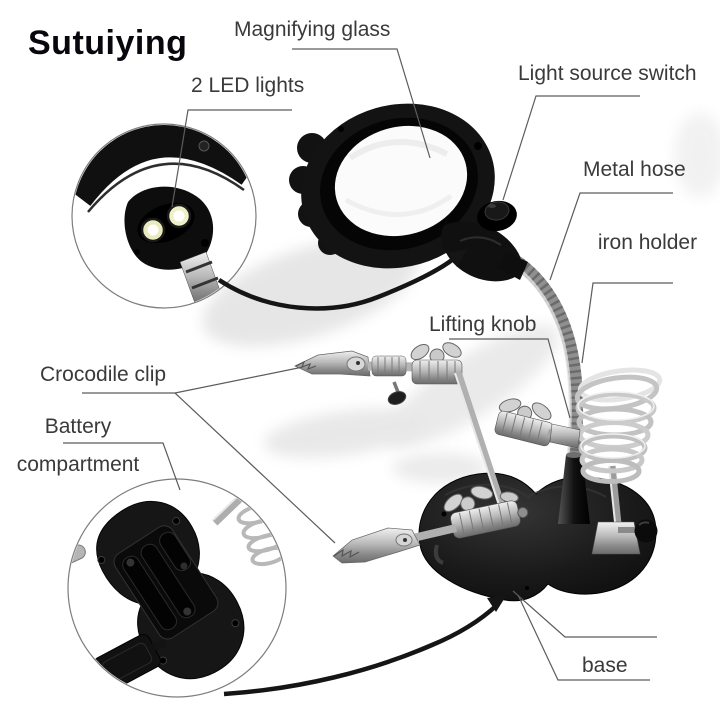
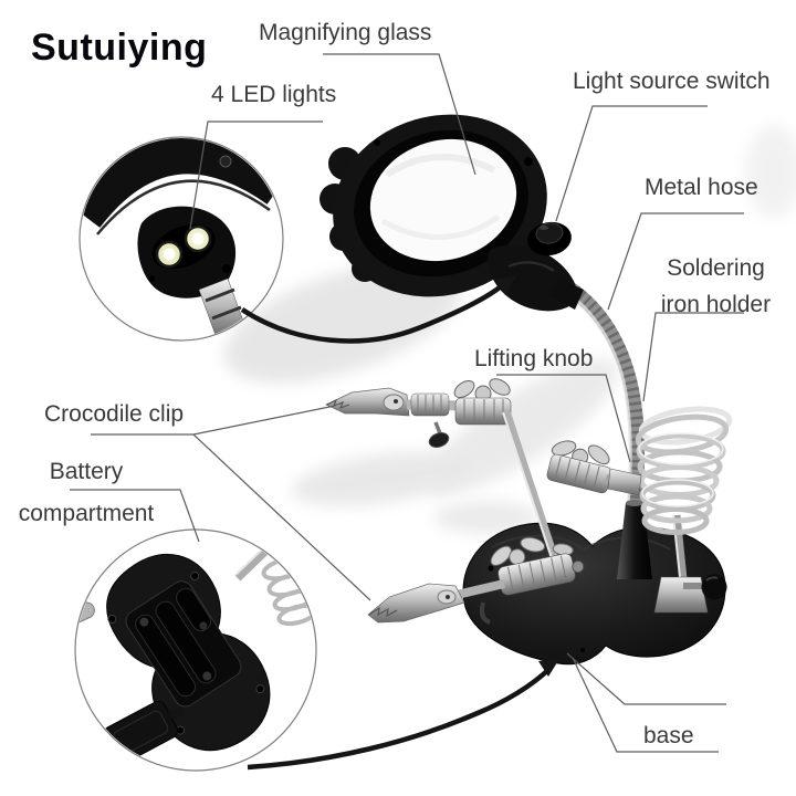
  Sutuiying
  Magnifying glass
- 2 LED lights
+ 4 LED lights
  Light source switch
  Metal hose
+ Soldering
  iron holder
  Lifting knob
  Crocodile clip
  Battery
  compartment
  base
